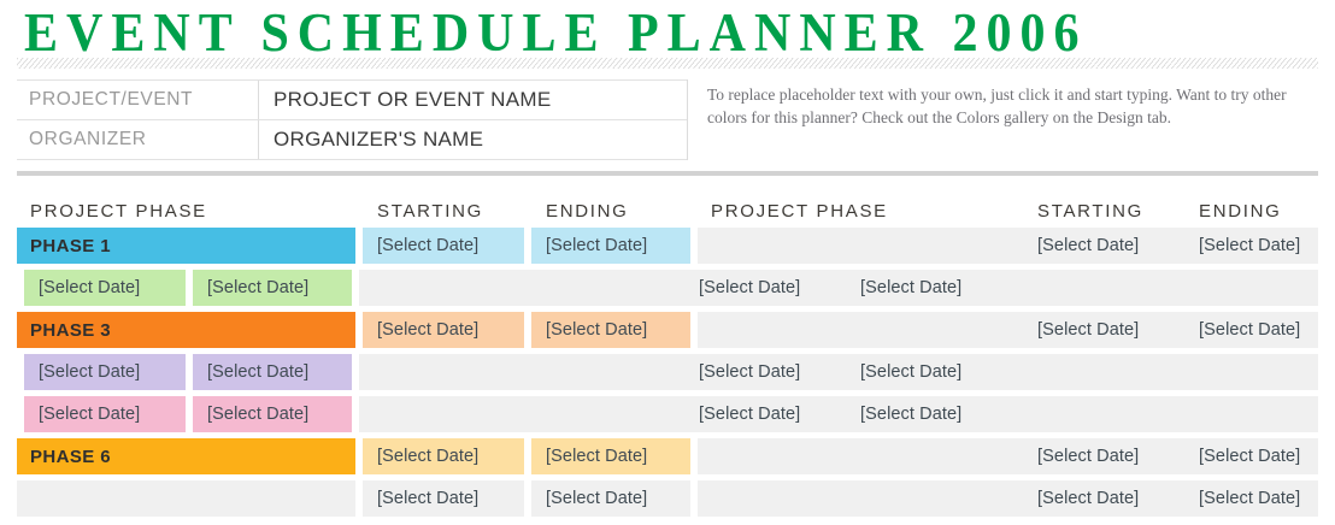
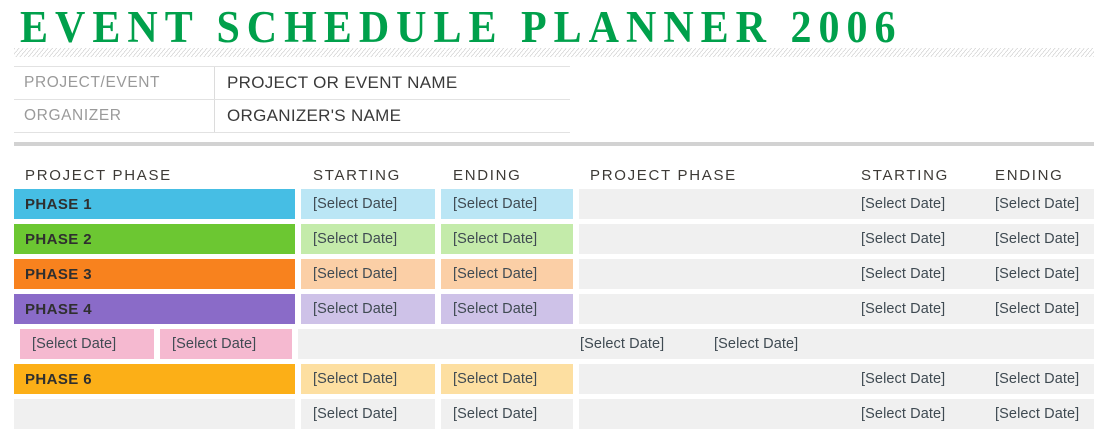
  EVENT SCHEDULE PLANNER 2006
  PROJECT/EVENT	PROJECT OR EVENT NAME
  ORGANIZER	ORGANIZER'S NAME
- To replace placeholder text with your own, just click it and start typing. Want to try other colors for this planner? Check out the Colors gallery on the Design tab.
  PROJECT PHASE
  STARTING
  ENDING
  PROJECT PHASE
  STARTING
  ENDING
  PHASE 1
  [Select Date]
  [Select Date]
  [Select Date]
  [Select Date]
+ PHASE 2
  [Select Date]
  [Select Date]
  [Select Date]
  [Select Date]
  PHASE 3
  [Select Date]
  [Select Date]
  [Select Date]
  [Select Date]
+ PHASE 4
  [Select Date]
  [Select Date]
  [Select Date]
  [Select Date]
  [Select Date]
  [Select Date]
  [Select Date]
  [Select Date]
  PHASE 6
  [Select Date]
  [Select Date]
  [Select Date]
  [Select Date]
  [Select Date]
  [Select Date]
  [Select Date]
  [Select Date]
